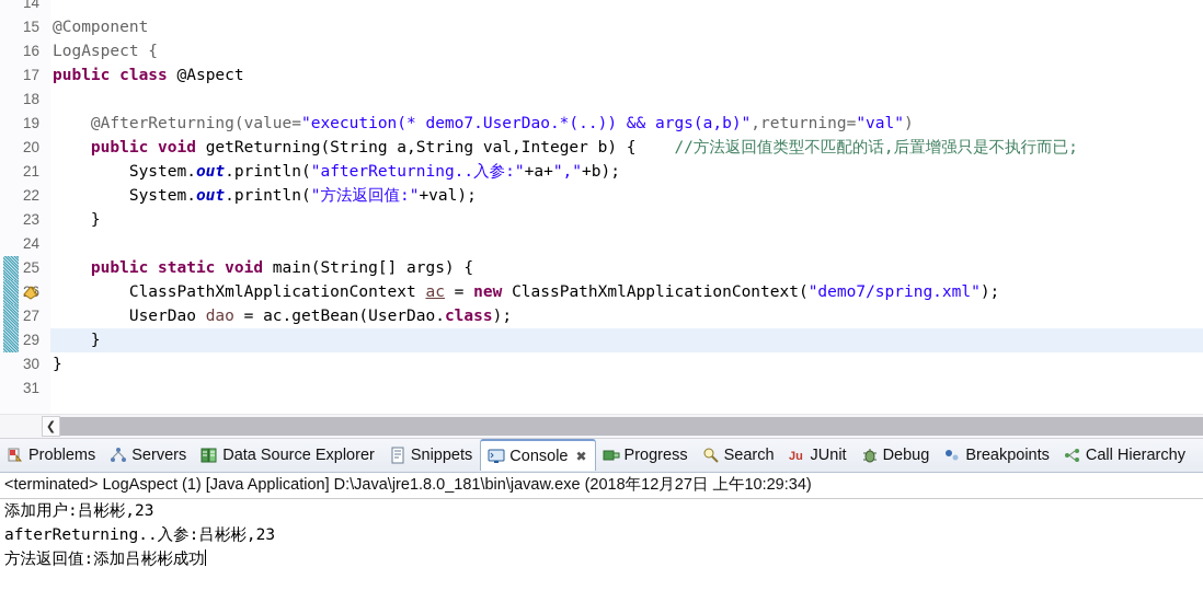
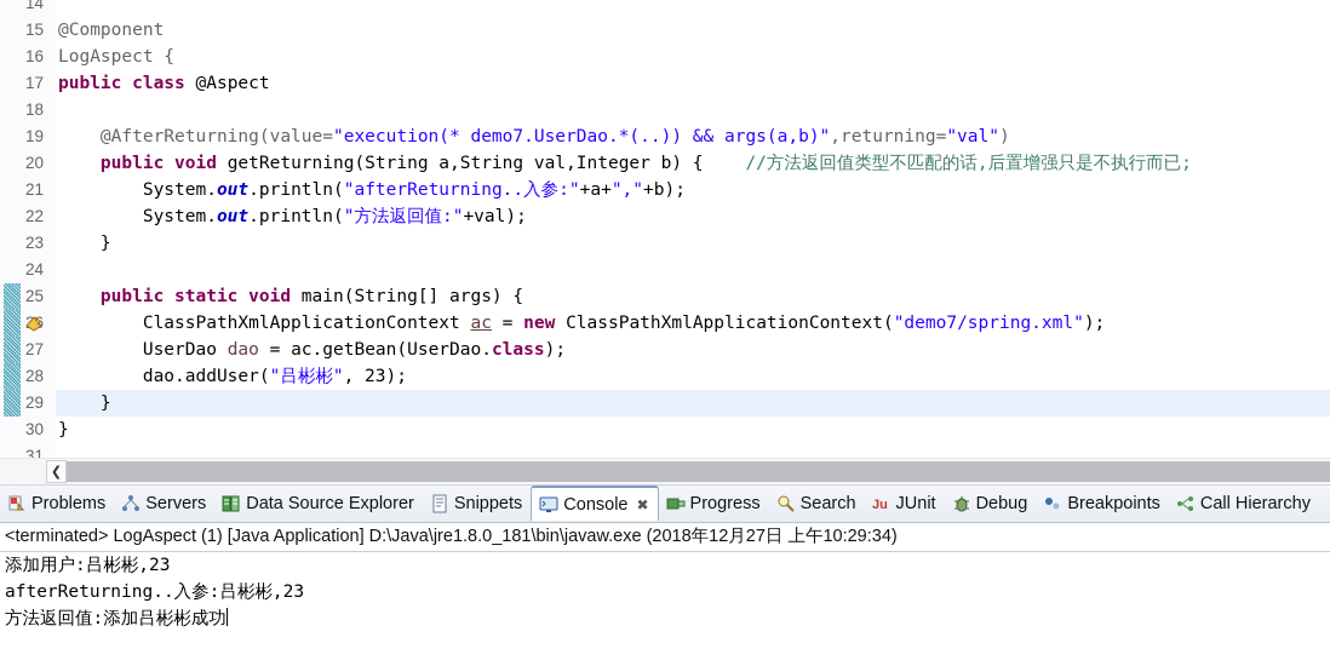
  14
  15
  @Component
  16
  LogAspect {
  17
  public class @Aspect
  18
  19
  @AfterReturning(value="execution(* demo7.UserDao.*(..)) && args(a,b)",returning="val")
  20
  public void getReturning(String a,String val,Integer b) { //方法返回值类型不匹配的话,后置增强只是不执行而已;
  21
  System.out.println("afterReturning..入参:"+a+","+b);
  22
  System.out.println("方法返回值:"+val);
  23
  }
  24
  25
  public static void main(String[] args) {
  ClassPathXmlApplicationContext ac = new ClassPathXmlApplicationContext("demo7/spring.xml");
  27
  UserDao dao = ac.getBean(UserDao.class);
+ 28
+ dao.addUser("吕彬彬", 23);
  29
  }
  30
  }
  31
  ❮
  Problems
  Servers
  Data Source Explorer
  Snippets
  Console
  ✖
  Progress
  Search
  Ju
  JUnit
  Debug
  Breakpoints
  Call Hierarchy
  <terminated> LogAspect (1) [Java Application] D:\Java\jre1.8.0_181\bin\javaw.exe (2018年12月27日 上午10:29:34)
  添加用户:吕彬彬,23
  afterReturning..入参:吕彬彬,23
  方法返回值:添加吕彬彬成功
